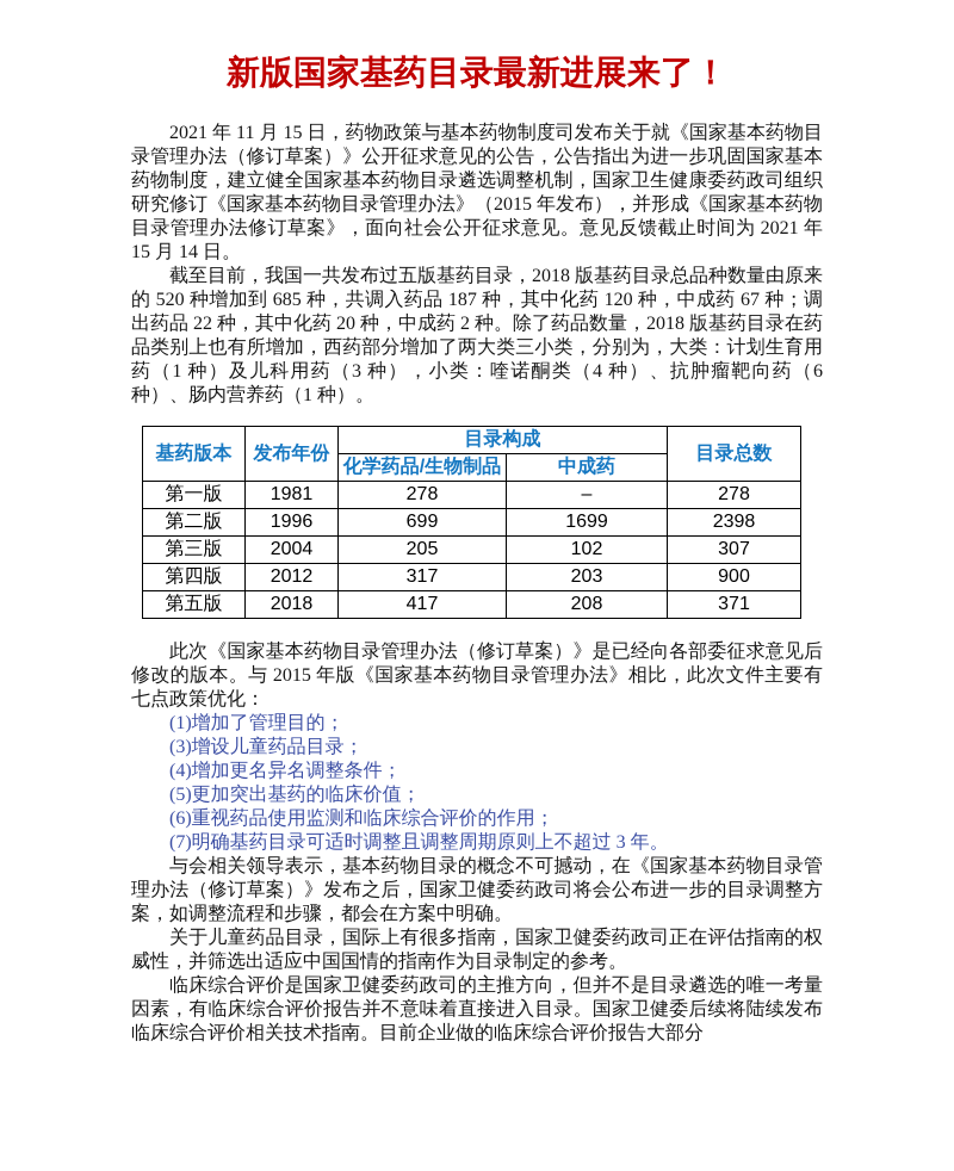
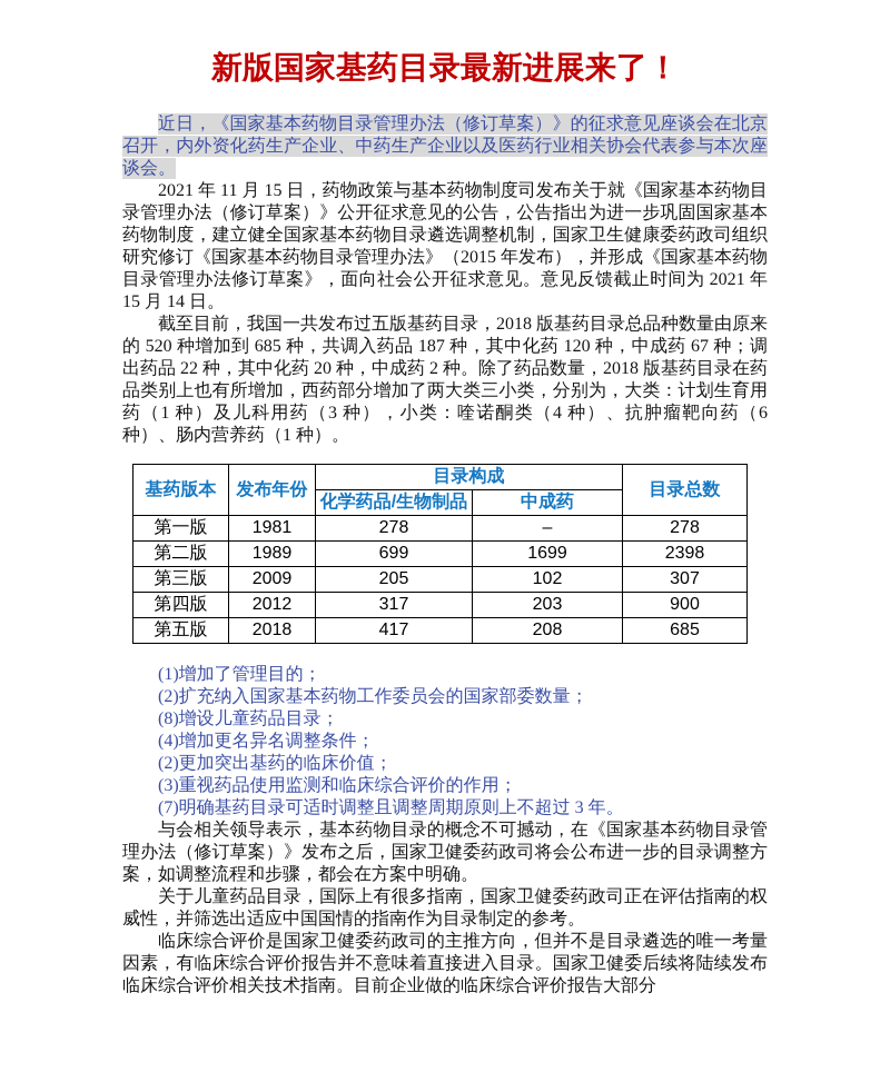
  新版国家基药目录最新进展来了！
+ 近日，《国家基本药物目录管理办法（修订草案）》的征求意见座谈会在北京召开，内外资化药生产企业、中药生产企业以及医药行业相关协会代表参与本次座谈会。
  2021 年 11 月 15 日，药物政策与基本药物制度司发布关于就《国家基本药物目录管理办法（修订草案）》公开征求意见的公告，公告指出为进一步巩固国家基本药物制度，建立健全国家基本药物目录遴选调整机制，国家卫生健康委药政司组织研究修订《国家基本药物目录管理办法》（2015 年发布），并形成《国家基本药物目录管理办法修订草案》，面向社会公开征求意见。意见反馈截止时间为 2021 年 15 月 14 日。
  截至目前，我国一共发布过五版基药目录，2018 版基药目录总品种数量由原来的 520 种增加到 685 种，共调入药品 187 种，其中化药 120 种，中成药 67 种；调出药品 22 种，其中化药 20 种，中成药 2 种。除了药品数量，2018 版基药目录在药品类别上也有所增加，西药部分增加了两大类三小类，分别为，大类：计划生育用药（1 种）及儿科用药（3 种），小类：喹诺酮类（4 种）、抗肿瘤靶向药（6 种）、肠内营养药（1 种）。
  基药版本	发布年份	目录构成	目录总数
  化学药品/生物制品	中成药
  第一版	1981	278	–	278
- 第二版	1996	699	1699	2398
+ 第二版	1989	699	1699	2398
- 第三版	2004	205	102	307
+ 第三版	2009	205	102	307
  第四版	2012	317	203	900
- 第五版	2018	417	208	371
+ 第五版	2018	417	208	685
- 此次《国家基本药物目录管理办法（修订草案）》是已经向各部委征求意见后修改的版本。与 2015 年版《国家基本药物目录管理办法》相比，此次文件主要有七点政策优化：
  (1)增加了管理目的；
+ (2)扩充纳入国家基本药物工作委员会的国家部委数量；
- (3)增设儿童药品目录；
+ (8)增设儿童药品目录；
  (4)增加更名异名调整条件；
- (5)更加突出基药的临床价值；
+ (2)更加突出基药的临床价值；
- (6)重视药品使用监测和临床综合评价的作用；
+ (3)重视药品使用监测和临床综合评价的作用；
  (7)明确基药目录可适时调整且调整周期原则上不超过 3 年。
  与会相关领导表示，基本药物目录的概念不可撼动，在《国家基本药物目录管理办法（修订草案）》发布之后，国家卫健委药政司将会公布进一步的目录调整方案，如调整流程和步骤，都会在方案中明确。
  关于儿童药品目录，国际上有很多指南，国家卫健委药政司正在评估指南的权威性，并筛选出适应中国国情的指南作为目录制定的参考。
  临床综合评价是国家卫健委药政司的主推方向，但并不是目录遴选的唯一考量因素，有临床综合评价报告并不意味着直接进入目录。国家卫健委后续将陆续发布临床综合评价相关技术指南。目前企业做的临床综合评价报告大部分
